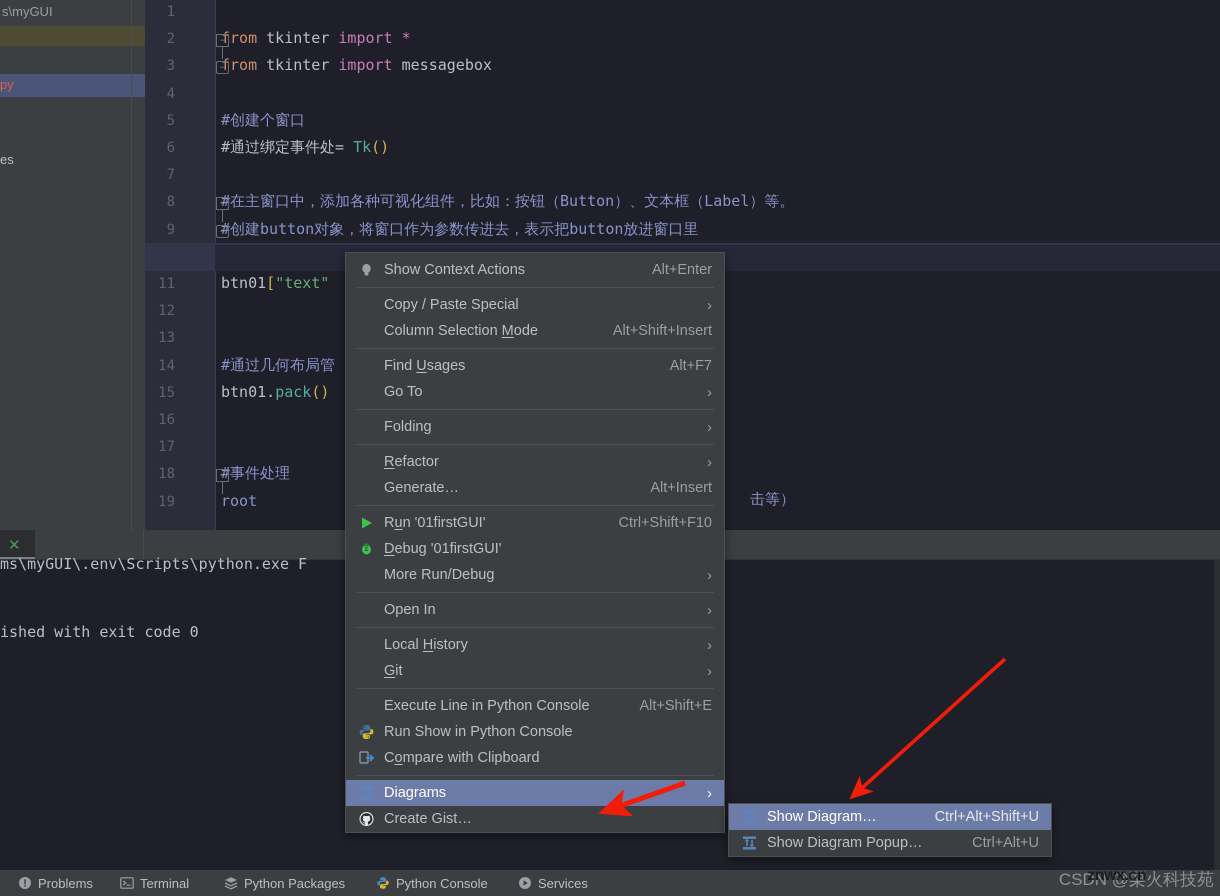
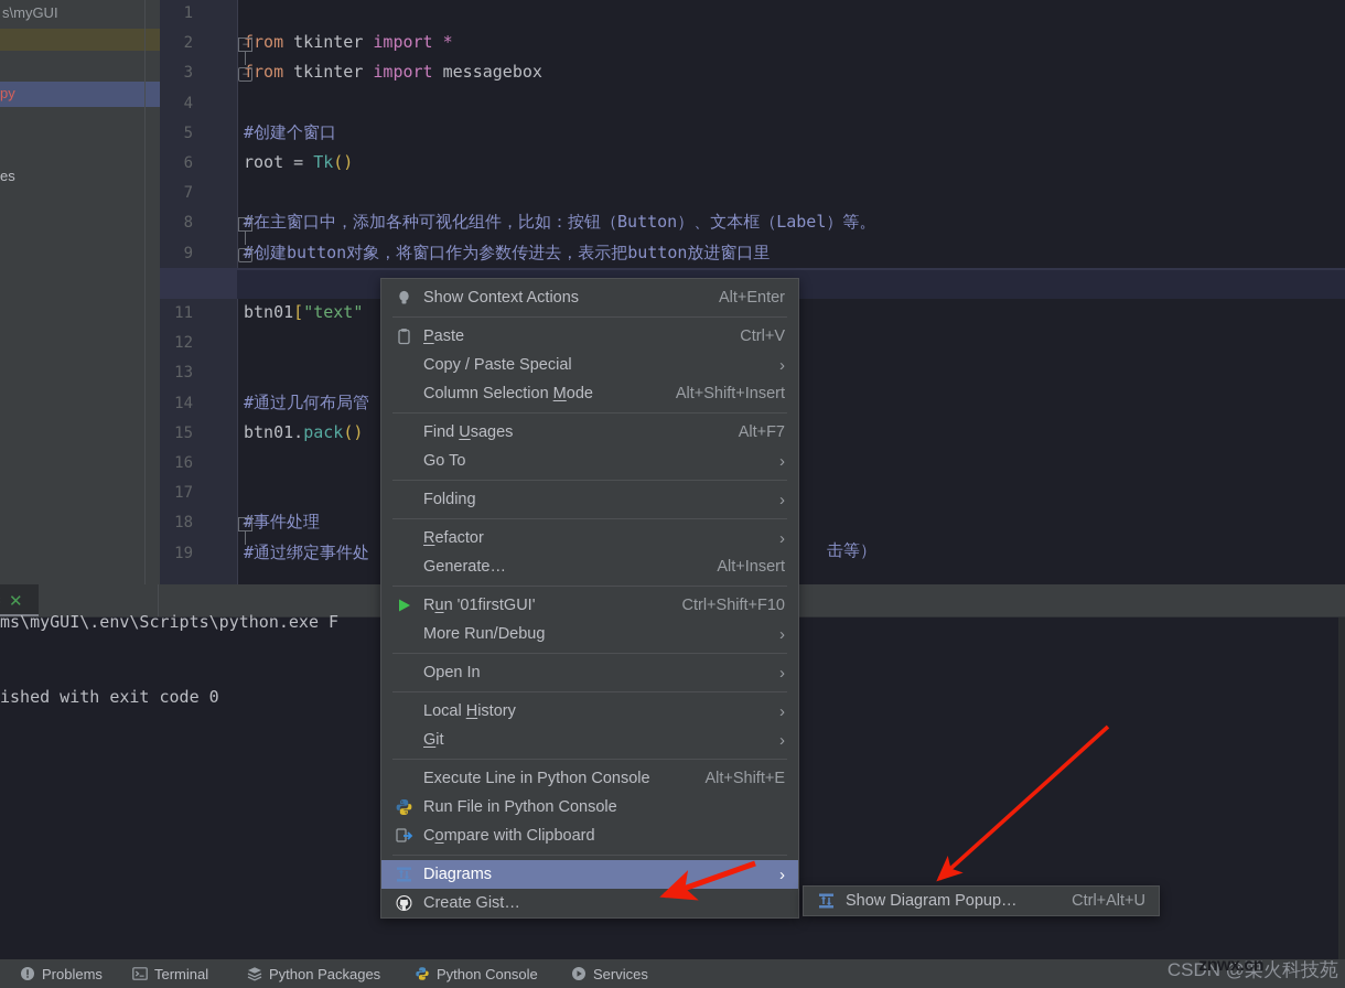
  s\myGUI
  py
  es
  1
  2
  3
  4
  5
  6
  7
  8
  9
  11
  12
  13
  14
  15
  16
  17
  18
  19
  from tkinter import *
  from tkinter import messagebox
  #创建个窗口
- #通过绑定事件处= Tk()
+ root = Tk()
  #在主窗口中，添加各种可视化组件，比如：按钮（Button）、文本框（Label）等。
  #创建button对象，将窗口作为参数传进去，表示把button放进窗口里
  btn01["text"
  #通过几何布局管
  btn01.pack()
  #事件处理
- root
+ #通过绑定事件处
  击等）
  −
  −
  −
  −
  −
  ✕
  ms\myGUI\.env\Scripts\python.exe F
  ished with exit code 0
  Problems
  Terminal
  Python Packages
  Python Console
  Services
  Show Context Actions
  Alt+Enter
+ Paste
+ Ctrl+V
  Copy / Paste Special
  ›
  Column Selection Mode
  Alt+Shift+Insert
  Find Usages
  Alt+F7
  Go To
  ›
  Folding
  ›
  Refactor
  ›
  Generate…
  Alt+Insert
  Run '01firstGUI'
  Ctrl+Shift+F10
- Debug '01firstGUI'
  More Run/Debug
  ›
  Open In
  ›
  Local History
  ›
  Git
  ›
  Execute Line in Python Console
  Alt+Shift+E
- Run Show in Python Console
+ Run File in Python Console
  Compare with Clipboard
  Diagrams
  ›
  Create Gist…
- Show Diagram…
- Ctrl+Alt+Shift+U
  Show Diagram Popup…
  Ctrl+Alt+U
  CSDN @栗火科技苑
  znwx.cn
